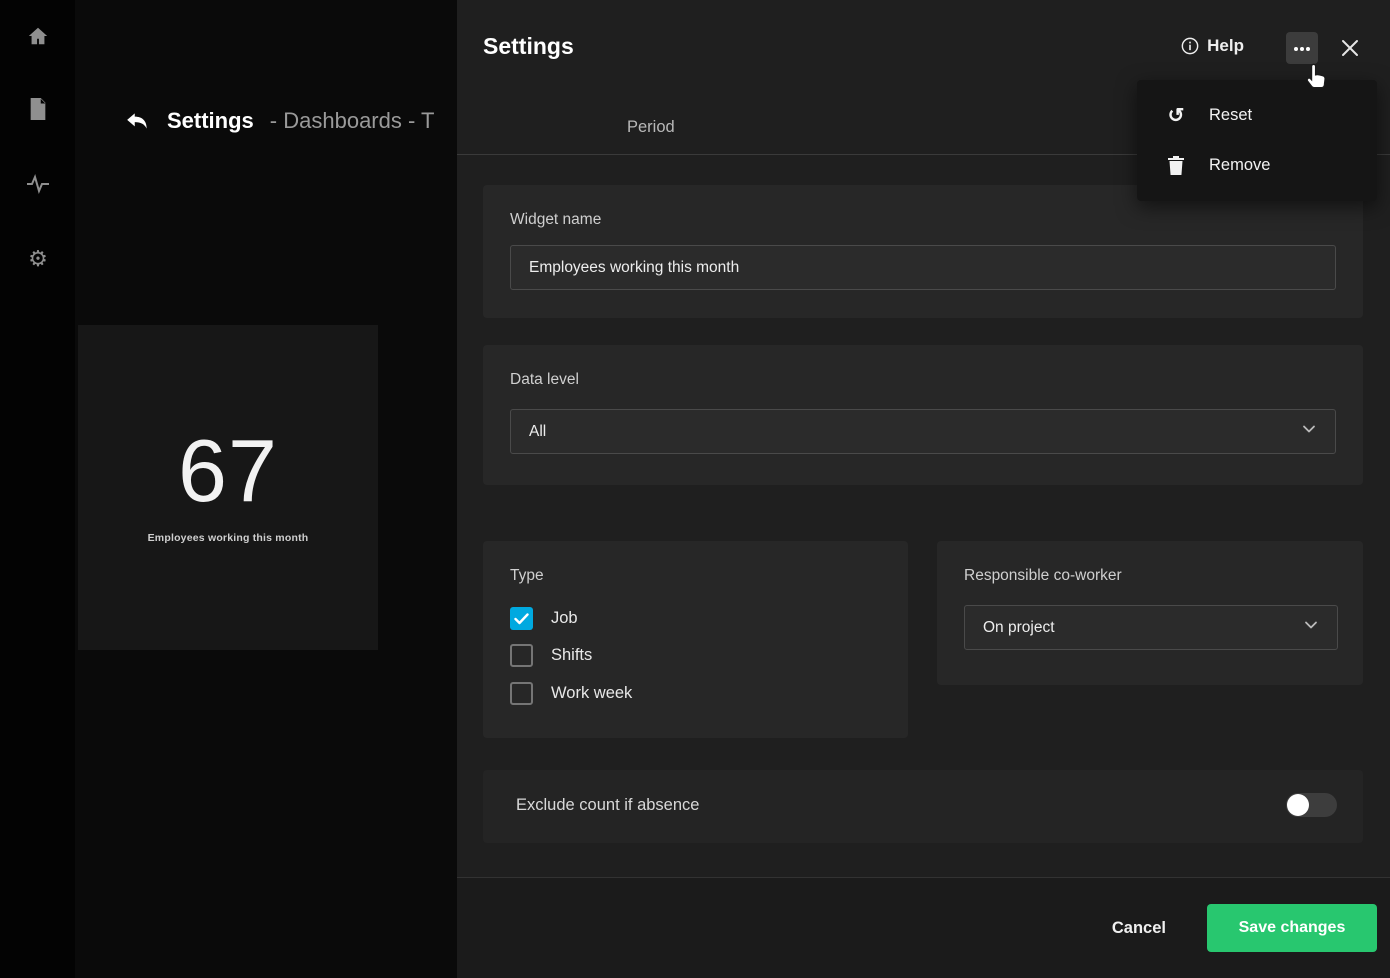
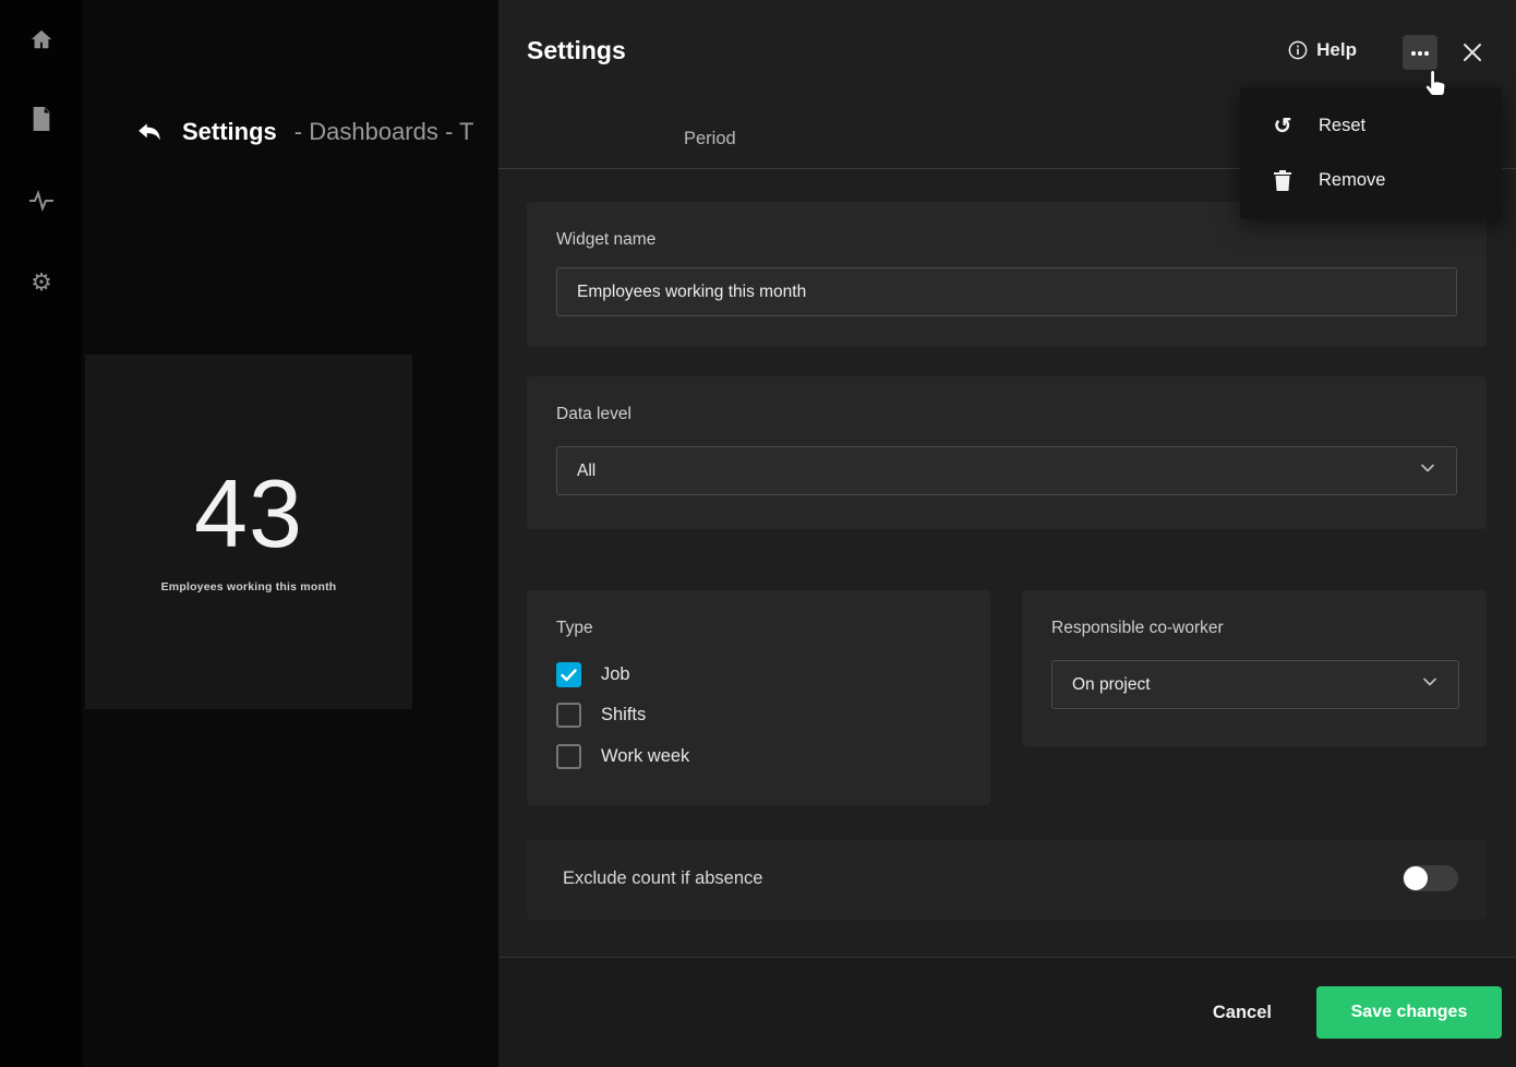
  ⚙
  Settings
  - Dashboards - T
- 67
+ 43
  Employees working this month
  Settings
  Help
  Period
  Widget name
  Employees working this month
  Data level
  All
  Type
  Job
  Shifts
  Work week
  Responsible co-worker
  On project
  Exclude count if absence
  Cancel
  Save changes
  ↺
  Reset
  Remove
